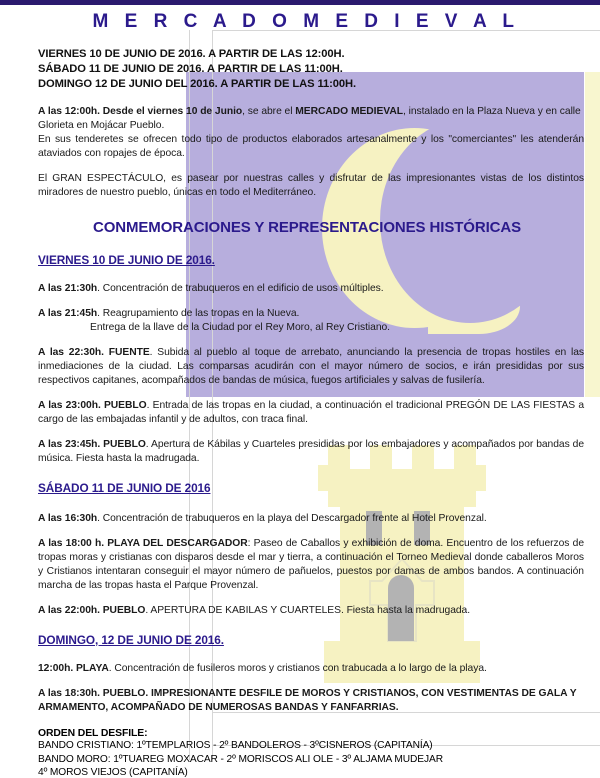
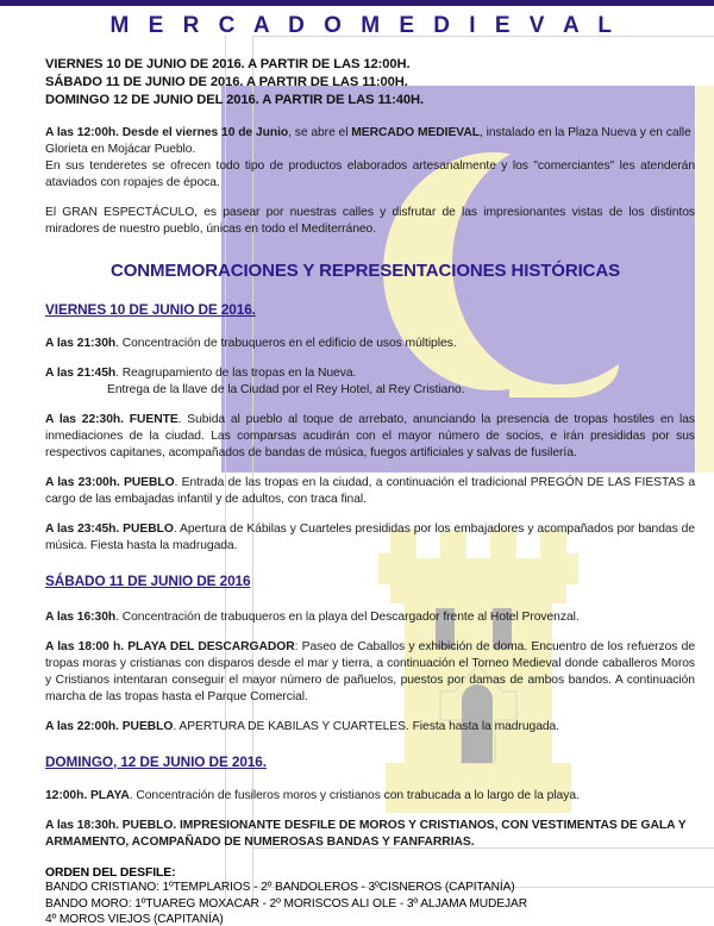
  M E R C A D O M E D I E V A L
  VIERNES 10 DE JUNIO DE 2016. A PARTIR DE LAS 12:00H.
  SÁBADO 11 DE JUNIO DE 2016. A PARTIR DE LAS 11:00H.
- DOMINGO 12 DE JUNIO DEL 2016. A PARTIR DE LAS 11:00H.
+ DOMINGO 12 DE JUNIO DEL 2016. A PARTIR DE LAS 11:40H.
  A las 12:00h. Desde el viernes 10 de Junio, se abre el MERCADO MEDIEVAL, instalado en la Plaza Nueva y en calle Glorieta en Mojácar Pueblo.
  En sus tenderetes se ofrecen todo tipo de productos elaborados artesanalmente y los "comerciantes" les atenderán ataviados con ropajes de época.
  El GRAN ESPECTÁCULO, es pasear por nuestras calles y disfrutar de las impresionantes vistas de los distintos miradores de nuestro pueblo, únicas en todo el Mediterráneo.
  CONMEMORACIONES Y REPRESENTACIONES HISTÓRICAS
  VIERNES 10 DE JUNIO DE 2016.
  A las 21:30h. Concentración de trabuqueros en el edificio de usos múltiples.
  A las 21:45h. Reagrupamiento de las tropas en la Nueva.
- Entrega de la llave de la Ciudad por el Rey Moro, al Rey Cristiano.
+ Entrega de la llave de la Ciudad por el Rey Hotel, al Rey Cristiano.
  A las 22:30h. FUENTE. Subida al pueblo al toque de arrebato, anunciando la presencia de tropas hostiles en las inmediaciones de la ciudad. Las comparsas acudirán con el mayor número de socios, e irán presididas por sus respectivos capitanes, acompañados de bandas de música, fuegos artificiales y salvas de fusilería.
  A las 23:00h. PUEBLO. Entrada de las tropas en la ciudad, a continuación el tradicional PREGÓN DE LAS FIESTAS a cargo de las embajadas infantil y de adultos, con traca final.
  A las 23:45h. PUEBLO. Apertura de Kábilas y Cuarteles presididas por los embajadores y acompañados por bandas de música. Fiesta hasta la madrugada.
  SÁBADO 11 DE JUNIO DE 2016
  A las 16:30h. Concentración de trabuqueros en la playa del Descargador frente al Hotel Provenzal.
- A las 18:00 h. PLAYA DEL DESCARGADOR: Paseo de Caballos y exhibición de doma. Encuentro de los refuerzos de tropas moras y cristianas con disparos desde el mar y tierra, a continuación el Torneo Medieval donde caballeros Moros y Cristianos intentaran conseguir el mayor número de pañuelos, puestos por damas de ambos bandos. A continuación marcha de las tropas hasta el Parque Provenzal.
+ A las 18:00 h. PLAYA DEL DESCARGADOR: Paseo de Caballos y exhibición de doma. Encuentro de los refuerzos de tropas moras y cristianas con disparos desde el mar y tierra, a continuación el Torneo Medieval donde caballeros Moros y Cristianos intentaran conseguir el mayor número de pañuelos, puestos por damas de ambos bandos. A continuación marcha de las tropas hasta el Parque Comercial.
  A las 22:00h. PUEBLO. APERTURA DE KABILAS Y CUARTELES. Fiesta hasta la madrugada.
  DOMINGO, 12 DE JUNIO DE 2016.
  12:00h. PLAYA. Concentración de fusileros moros y cristianos con trabucada a lo largo de la playa.
  A las 18:30h. PUEBLO. IMPRESIONANTE DESFILE DE MOROS Y CRISTIANOS, CON VESTIMENTAS DE GALA Y ARMAMENTO, ACOMPAÑADO DE NUMEROSAS BANDAS Y FANFARRIAS.
  ORDEN DEL DESFILE:
  BANDO CRISTIANO: 1ºTEMPLARIOS - 2º BANDOLEROS - 3ºCISNEROS (CAPITANÍA)
  BANDO MORO: 1ºTUAREG MOXACAR - 2º MORISCOS ALI OLE - 3º ALJAMA MUDEJAR
  4º MOROS VIEJOS (CAPITANÍA)
